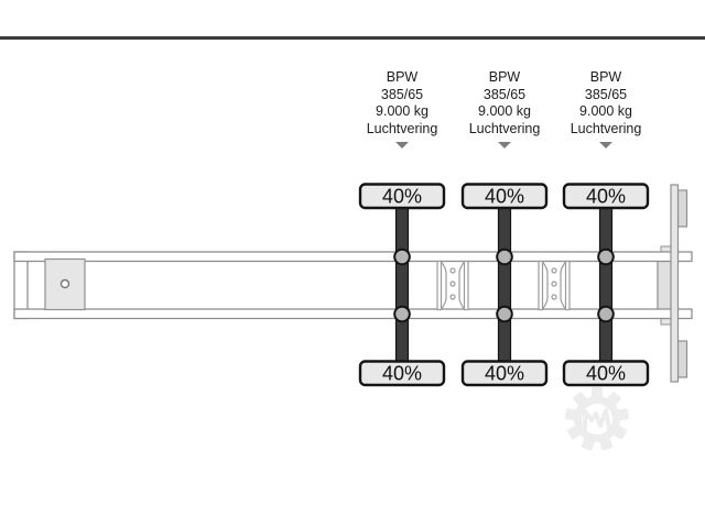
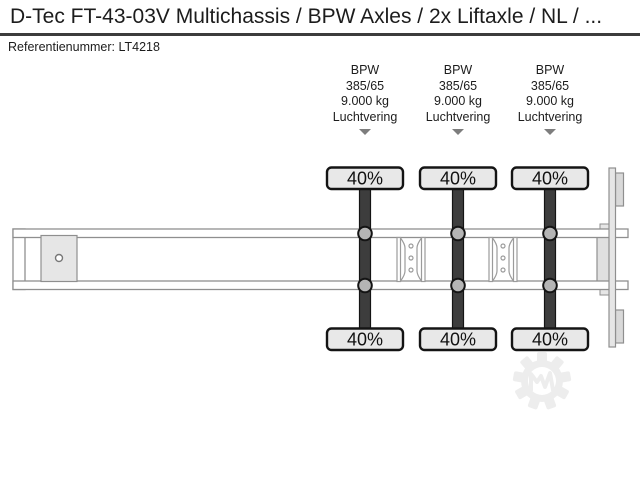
+ D-Tec FT-43-03V Multichassis / BPW Axles / 2x Liftaxle / NL / ...
+ Referentienummer: LT4218
  BPW
  385/65
  9.000 kg
  Luchtvering
  BPW
  385/65
  9.000 kg
  Luchtvering
  BPW
  385/65
  9.000 kg
  Luchtvering
  40%
  40%
  40%
  40%
  40%
  40%
